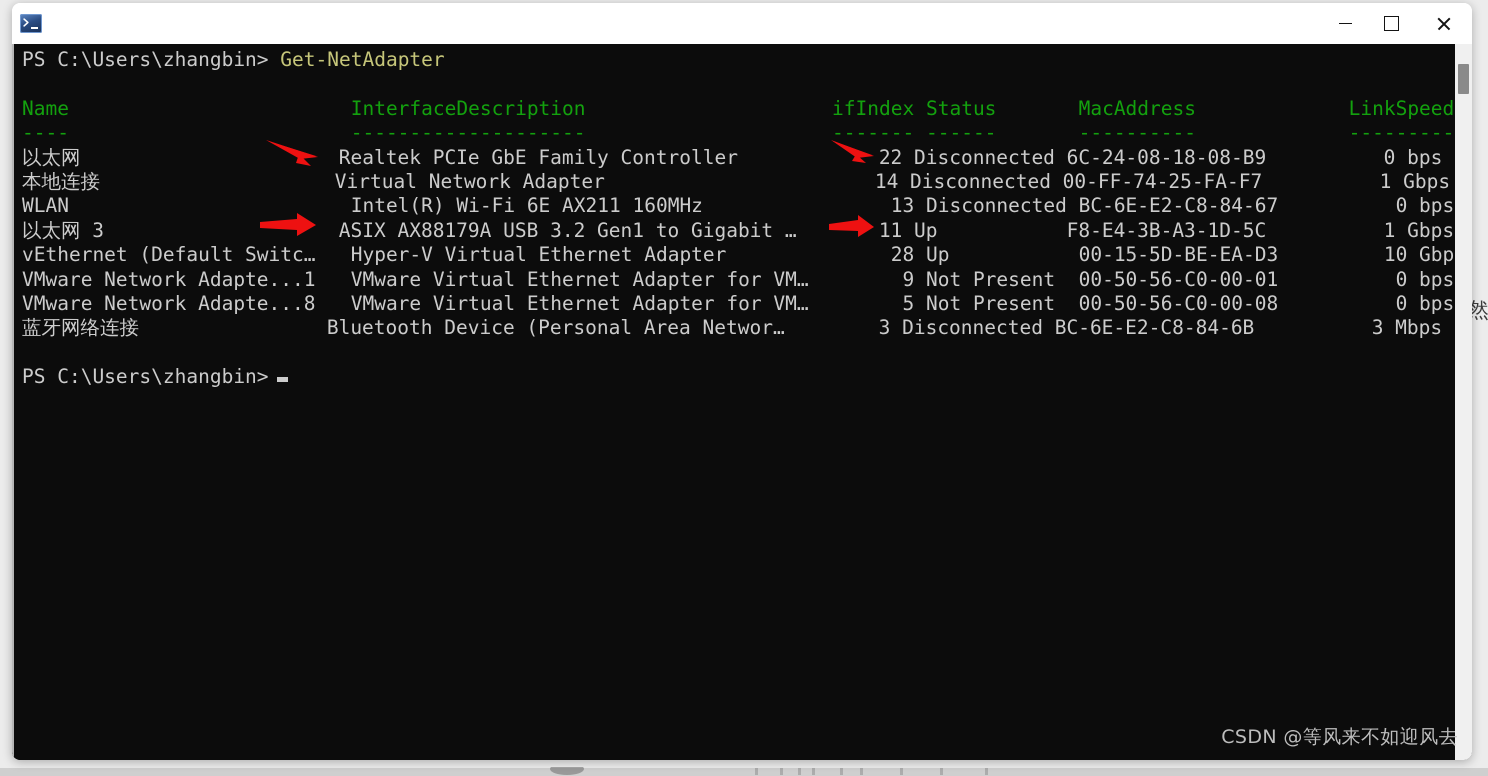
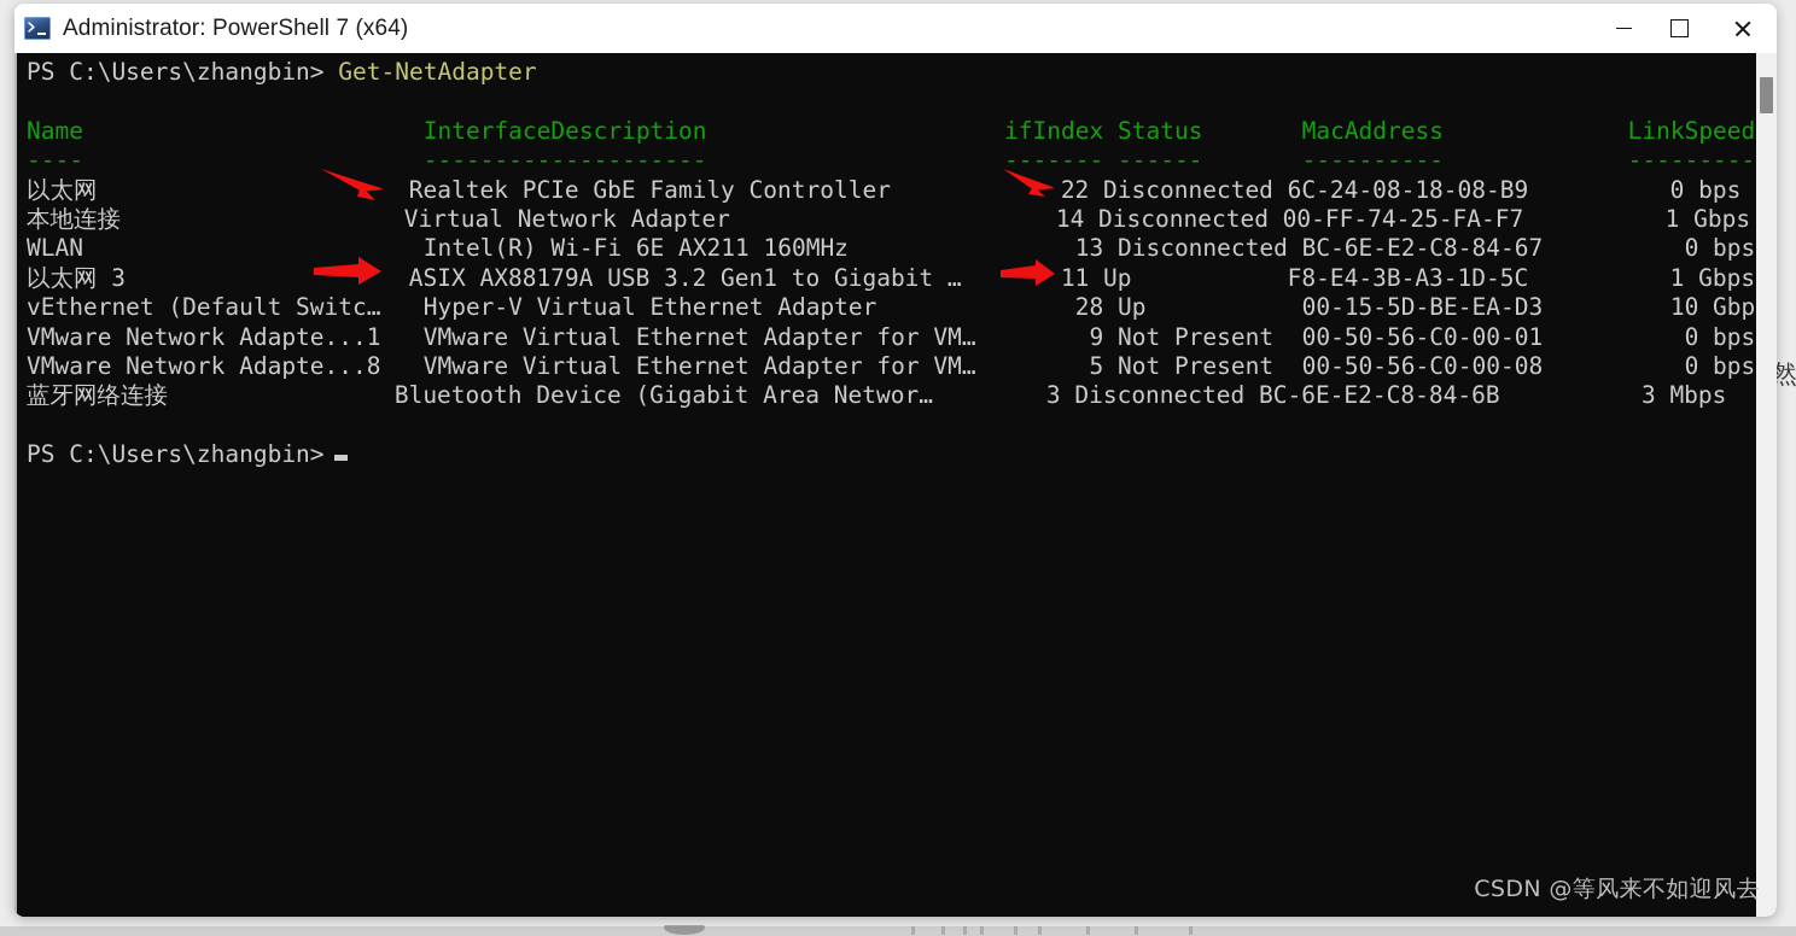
  然
+ Administrator: PowerShell 7 (x64)
- PS C:\Users\zhangbin> Get-NetAdapter Name InterfaceDescription ifIndex Status MacAddress LinkSpeed ---- -------------------- ------- ------ ---------- --------- 以太网 Realtek PCIe GbE Family Controller 22 Disconnected 6C-24-08-18-08-B9 0 bps 本地连接 Virtual Network Adapter 14 Disconnected 00-FF-74-25-FA-F7 1 Gbps WLAN Intel(R) Wi-Fi 6E AX211 160MHz 13 Disconnected BC-6E-E2-C8-84-67 0 bps 以太网 3 ASIX AX88179A USB 3.2 Gen1 to Gigabit … 11 Up F8-E4-3B-A3-1D-5C 1 Gbps vEthernet (Default Switc… Hyper-V Virtual Ethernet Adapter 28 Up 00-15-5D-BE-EA-D3 10 Gbp VMware Network Adapte...1 VMware Virtual Ethernet Adapter for VM… 9 Not Present 00-50-56-C0-00-01 0 bps VMware Network Adapte...8 VMware Virtual Ethernet Adapter for VM… 5 Not Present 00-50-56-C0-00-08 0 bps 蓝牙网络连接 Bluetooth Device (Personal Area Networ… 3 Disconnected BC-6E-E2-C8-84-6B 3 Mbps PS C:\Users\zhangbin>
+ PS C:\Users\zhangbin> Get-NetAdapter Name InterfaceDescription ifIndex Status MacAddress LinkSpeed ---- -------------------- ------- ------ ---------- --------- 以太网 Realtek PCIe GbE Family Controller 22 Disconnected 6C-24-08-18-08-B9 0 bps 本地连接 Virtual Network Adapter 14 Disconnected 00-FF-74-25-FA-F7 1 Gbps WLAN Intel(R) Wi-Fi 6E AX211 160MHz 13 Disconnected BC-6E-E2-C8-84-67 0 bps 以太网 3 ASIX AX88179A USB 3.2 Gen1 to Gigabit … 11 Up F8-E4-3B-A3-1D-5C 1 Gbps vEthernet (Default Switc… Hyper-V Virtual Ethernet Adapter 28 Up 00-15-5D-BE-EA-D3 10 Gbp VMware Network Adapte...1 VMware Virtual Ethernet Adapter for VM… 9 Not Present 00-50-56-C0-00-01 0 bps VMware Network Adapte...8 VMware Virtual Ethernet Adapter for VM… 5 Not Present 00-50-56-C0-00-08 0 bps 蓝牙网络连接 Bluetooth Device (Gigabit Area Networ… 3 Disconnected BC-6E-E2-C8-84-6B 3 Mbps PS C:\Users\zhangbin>
  CSDN @等风来不如迎风去
